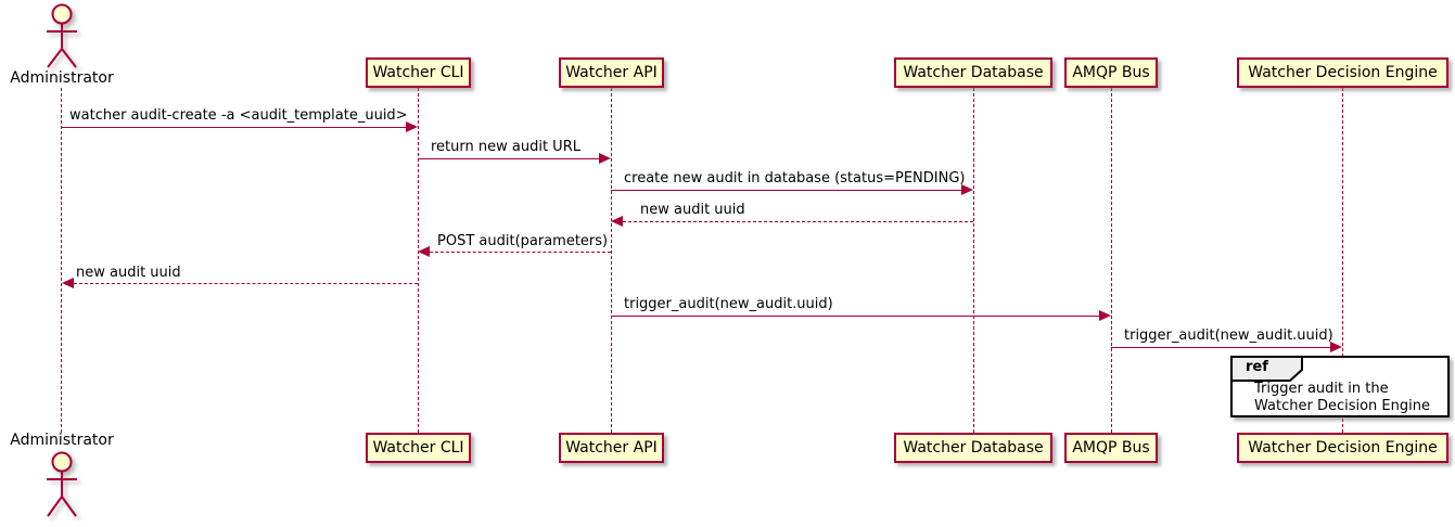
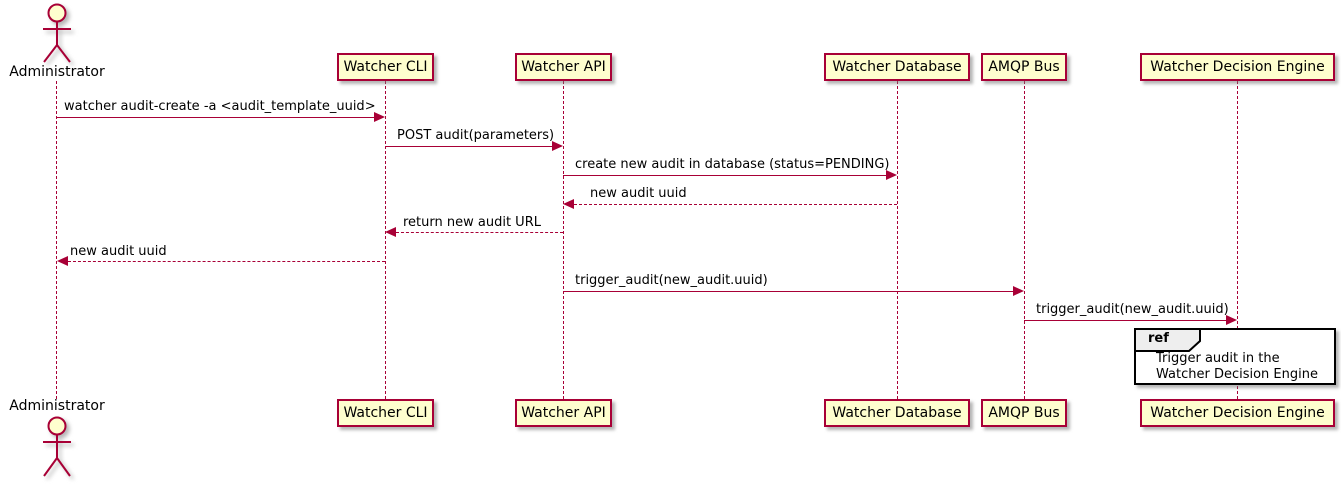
  Administrator
  Watcher CLI
  Watcher API
  Watcher Database
  AMQP Bus
  Watcher Decision Engine
  watcher audit-create -a <audit_template_uuid>
- return new audit URL
+ POST audit(parameters)
  create new audit in database (status=PENDING)
  new audit uuid
- POST audit(parameters)
+ return new audit URL
  new audit uuid
  trigger_audit(new_audit.uuid)
  trigger_audit(new_audit.uuid)
  ref
  Trigger audit in the
  Watcher Decision Engine
  Watcher CLI
  Watcher API
  Watcher Database
  AMQP Bus
  Watcher Decision Engine
  Administrator
